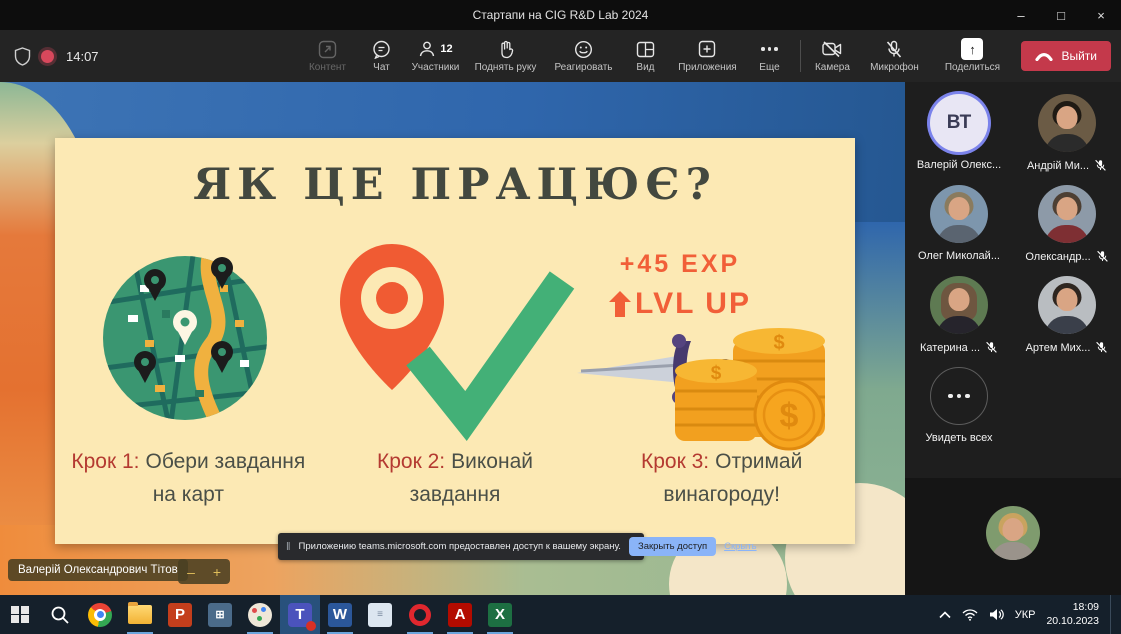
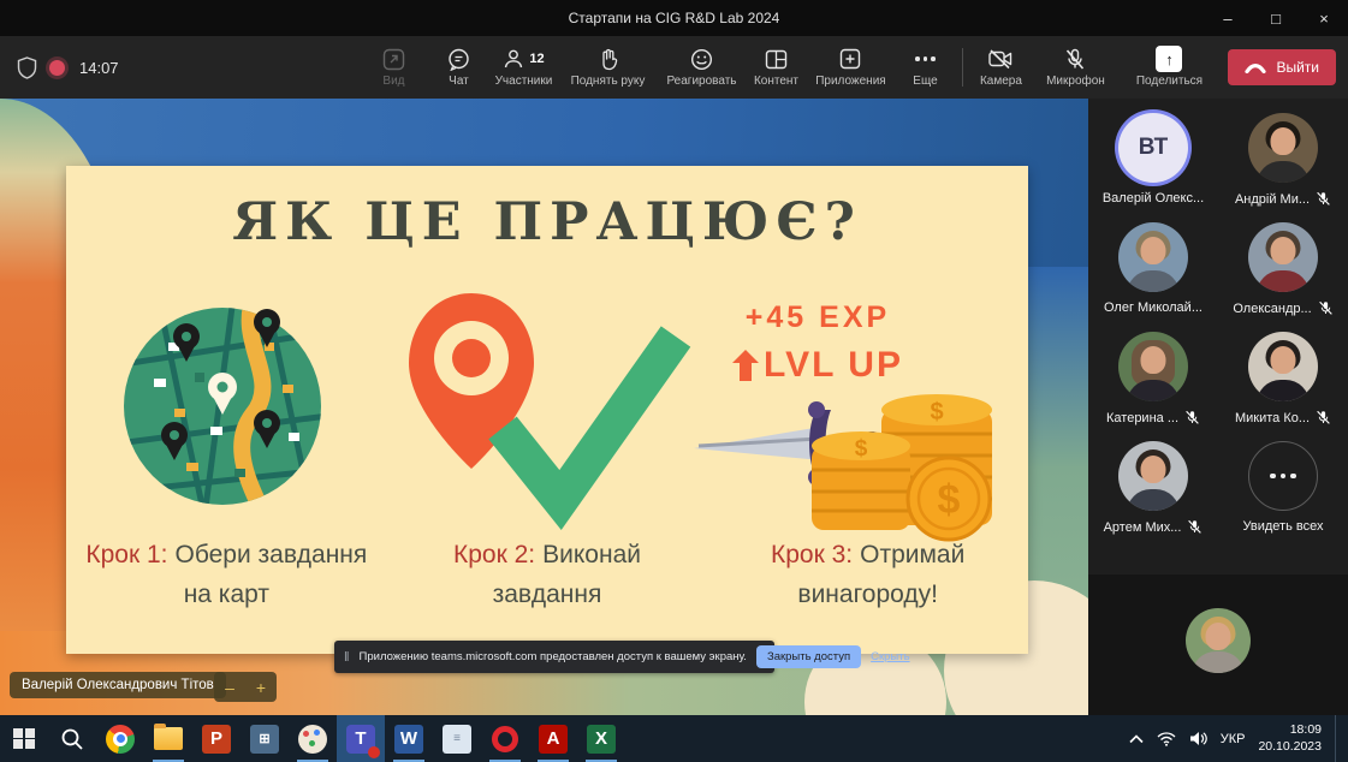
  Стартапи на CIG R&D Lab 2024
  –
  □
  ×
  14:07
- Контент
+ Вид
  Чат
  12
  Участники
  Поднять руку
  Реагировать
- Вид
+ Контент
  Приложения
  Еще
  Камера
  Микрофон
  ↑
  Поделиться
  Выйти
  ЯК ЦЕ ПРАЦЮЄ?
  +45 EXP
  LVL UP
  $
  $
  $
  Крок 1: Обери завдання на карт
  Крок 2: Виконай завдання
  Крок 3: Отримай винагороду!
  ‖
  Приложению teams.microsoft.com предоставлен доступ к вашему экрану.
  Закрыть доступ
  Скрыть
  Валерій Олександрович Тітов
  –
  +
  ВТ
  Валерій Олекс...
  Андрій Ми...
  Олег Миколай...
  Олександр...
  Катерина ...
+ Микита Ко...
  Артем Мих...
  Увидеть всех
  P
  ⊞
  T
  W
  ≡
  A
  X
  УКР
  18:09
  20.10.2023
